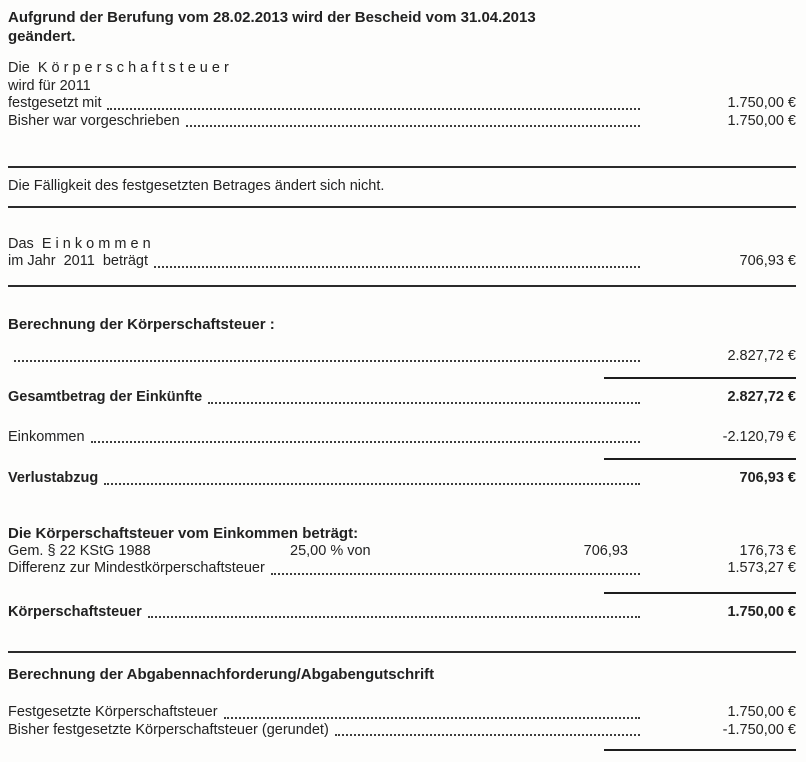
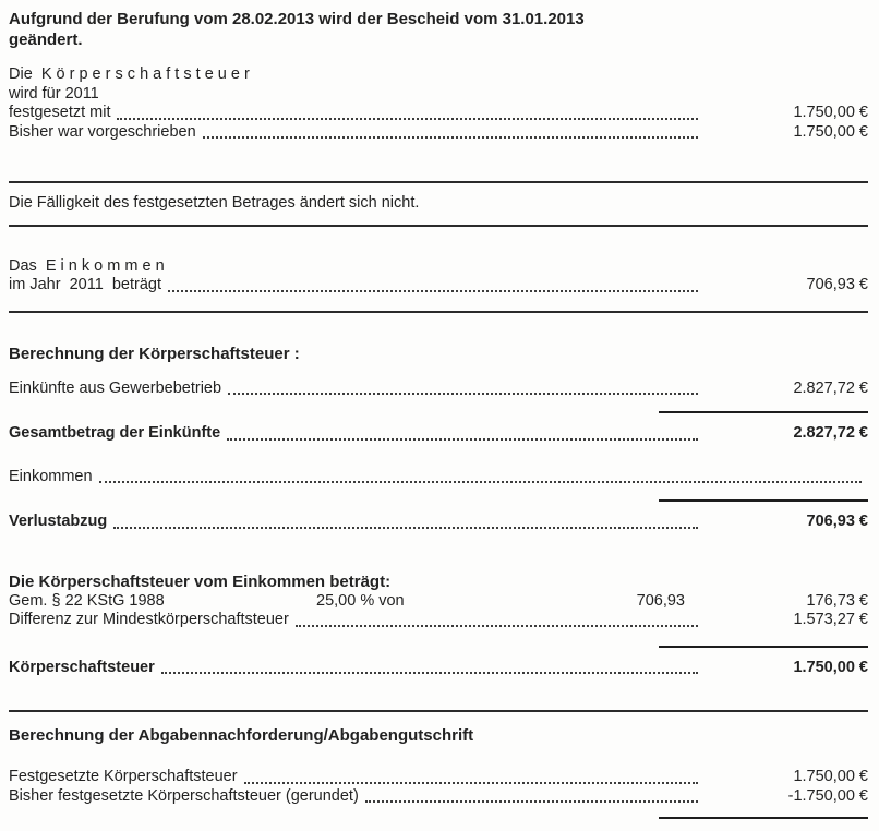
- Aufgrund der Berufung vom 28.02.2013 wird der Bescheid vom 31.04.2013 geändert.
+ Aufgrund der Berufung vom 28.02.2013 wird der Bescheid vom 31.01.2013 geändert.
  Die K ö r p e r s c h a f t s t e u e r
  wird für 2011
  festgesetzt mit
  1.750,00 €
  Bisher war vorgeschrieben
  1.750,00 €
  Die Fälligkeit des festgesetzten Betrages ändert sich nicht.
  Das E i n k o m m e n
  im Jahr 2011 beträgt
  706,93 €
  Berechnung der Körperschaftsteuer :
+ Einkünfte aus Gewerbebetrieb
  2.827,72 €
  Gesamtbetrag der Einkünfte
  2.827,72 €
  Einkommen
- -2.120,79 €
  Verlustabzug
  706,93 €
  Die Körperschaftsteuer vom Einkommen beträgt:
  Gem. § 22 KStG 1988
  25,00 % von
  706,93
  176,73 €
  Differenz zur Mindestkörperschaftsteuer
  1.573,27 €
  Körperschaftsteuer
  1.750,00 €
  Berechnung der Abgabennachforderung/Abgabengutschrift
  Festgesetzte Körperschaftsteuer
  1.750,00 €
  Bisher festgesetzte Körperschaftsteuer (gerundet)
  -1.750,00 €
